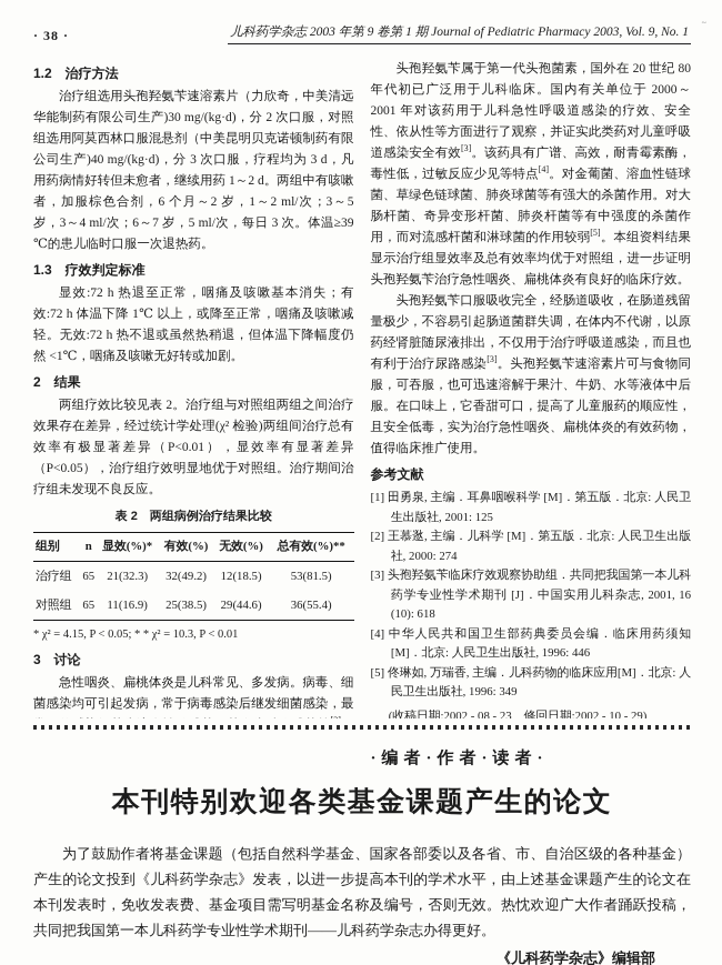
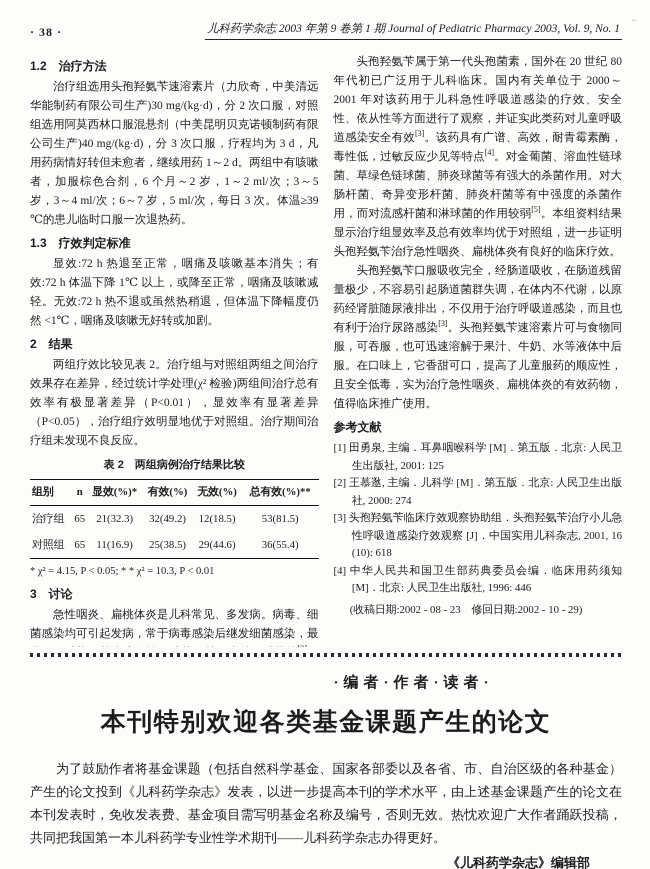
  ~
  · 38 ·
  儿科药学杂志 2003 年第 9 卷第 1 期 Journal of Pediatric Pharmacy 2003, Vol. 9, No. 1
  1.2 治疗方法
  治疗组选用头孢羟氨苄速溶素片（力欣奇，中美清远华能制药有限公司生产)30 mg/(kg·d)，分 2 次口服，对照组选用阿莫西林口服混悬剂（中美昆明贝克诺顿制药有限公司生产)40 mg/(kg·d)，分 3 次口服，疗程均为 3 d，凡用药病情好转但未愈者，继续用药 1～2 d。两组中有咳嗽者，加服棕色合剂，6 个月～2 岁，1～2 ml/次；3～5 岁，3～4 ml/次；6～7 岁，5 ml/次，每日 3 次。体温≥39 ℃的患儿临时口服一次退热药。
  1.3 疗效判定标准
  显效:72 h 热退至正常，咽痛及咳嗽基本消失；有效:72 h 体温下降 1℃ 以上，或降至正常，咽痛及咳嗽减轻。无效:72 h 热不退或虽然热稍退，但体温下降幅度仍然 <1℃，咽痛及咳嗽无好转或加剧。
  2 结果
  两组疗效比较见表 2。治疗组与对照组两组之间治疗效果存在差异，经过统计学处理(χ² 检验)两组间治疗总有效率有极显著差异（P<0.01），显效率有显著差异（P<0.05），治疗组疗效明显地优于对照组。治疗期间治疗组未发现不良反应。
  表 2 两组病例治疗结果比较
  组别	n	显效(%)*	有效(%)	无效(%)	总有效(%)**
  治疗组	65	21(32.3)	32(49.2)	12(18.5)	53(81.5)
  对照组	65	11(16.9)	25(38.5)	29(44.6)	36(55.4)
  * χ² = 4.15, P < 0.05; * * χ² = 10.3, P < 0.01
  3 讨论
  头孢羟氨苄属于第一代头孢菌素，国外在 20 世纪 80 年代初已广泛用于儿科临床。国内有关单位于 2000～2001 年对该药用于儿科急性呼吸道感染的疗效、安全性、依从性等方面进行了观察，并证实此类药对儿童呼吸道感染安全有效[3]。该药具有广谱、高效，耐青霉素酶，毒性低，过敏反应少见等特点[4]。对金葡菌、溶血性链球菌、草绿色链球菌、肺炎球菌等有强大的杀菌作用。对大肠杆菌、奇异变形杆菌、肺炎杆菌等有中强度的杀菌作用，而对流感杆菌和淋球菌的作用较弱[5]。本组资料结果显示治疗组显效率及总有效率均优于对照组，进一步证明头孢羟氨苄治疗急性咽炎、扁桃体炎有良好的临床疗效。
  头孢羟氨苄口服吸收完全，经肠道吸收，在肠道残留量极少，不容易引起肠道菌群失调，在体内不代谢，以原药经肾脏随尿液排出，不仅用于治疗呼吸道感染，而且也有利于治疗尿路感染[3]。头孢羟氨苄速溶素片可与食物同服，可吞服，也可迅速溶解于果汁、牛奶、水等液体中后服。在口味上，它香甜可口，提高了儿童服药的顺应性，且安全低毒，实为治疗急性咽炎、扁桃体炎的有效药物，值得临床推广使用。
  参考文献
  [1] 田勇泉, 主编．耳鼻咽喉科学 [M]．第五版．北京: 人民卫生出版社, 2001: 125
  [2] 王慕逖, 主编．儿科学 [M]．第五版．北京: 人民卫生出版社, 2000: 274
- [3] 头孢羟氨苄临床疗效观察协助组．共同把我国第一本儿科药学专业性学术期刊 [J]．中国实用儿科杂志, 2001, 16 (10): 618
+ [3] 头孢羟氨苄临床疗效观察协助组．头孢羟氨苄治疗小儿急性呼吸道感染疗效观察 [J]．中国实用儿科杂志, 2001, 16 (10): 618
  [4] 中华人民共和国卫生部药典委员会编．临床用药须知 [M]．北京: 人民卫生出版社, 1996: 446
- [5] 佟琳如, 万瑞香, 主编．儿科药物的临床应用[M]．北京: 人民卫生出版社, 1996: 349
  (收稿日期:2002 - 08 - 23 修回日期:2002 - 10 - 29)
  ·编者·作者·读者·
  本刊特别欢迎各类基金课题产生的论文
  为了鼓励作者将基金课题（包括自然科学基金、国家各部委以及各省、市、自治区级的各种基金）产生的论文投到《儿科药学杂志》发表，以进一步提高本刊的学术水平，由上述基金课题产生的论文在本刊发表时，免收发表费、基金项目需写明基金名称及编号，否则无效。热忱欢迎广大作者踊跃投稿，共同把我国第一本儿科药学专业性学术期刊——儿科药学杂志办得更好。
  《儿科药学杂志》编辑部
